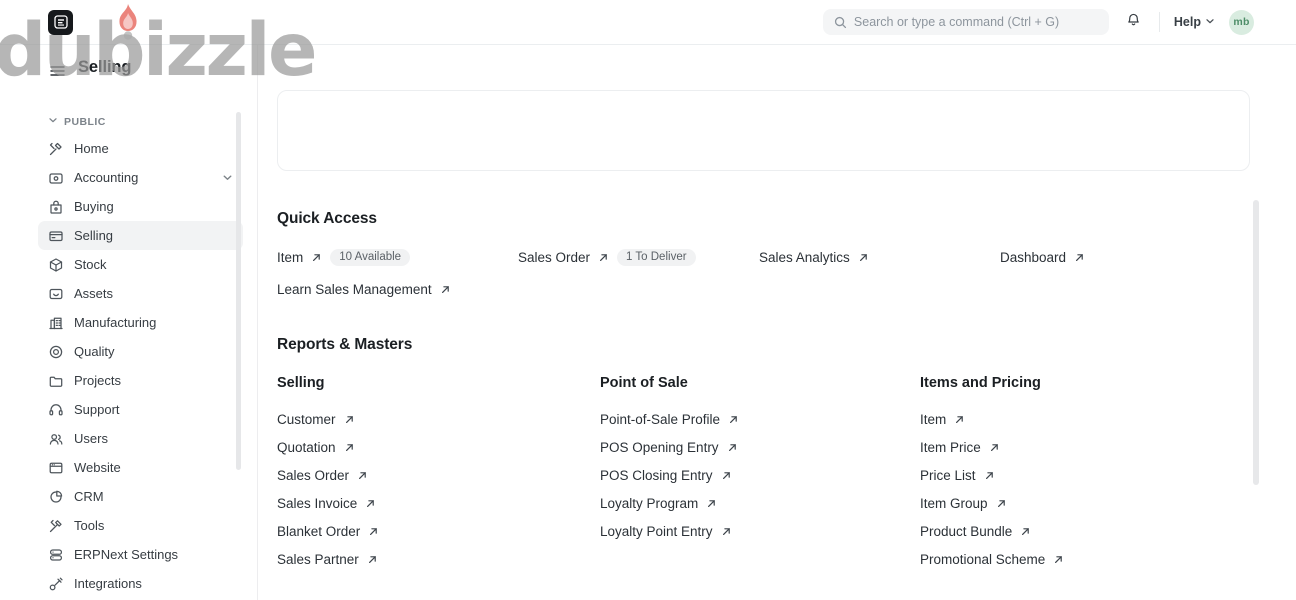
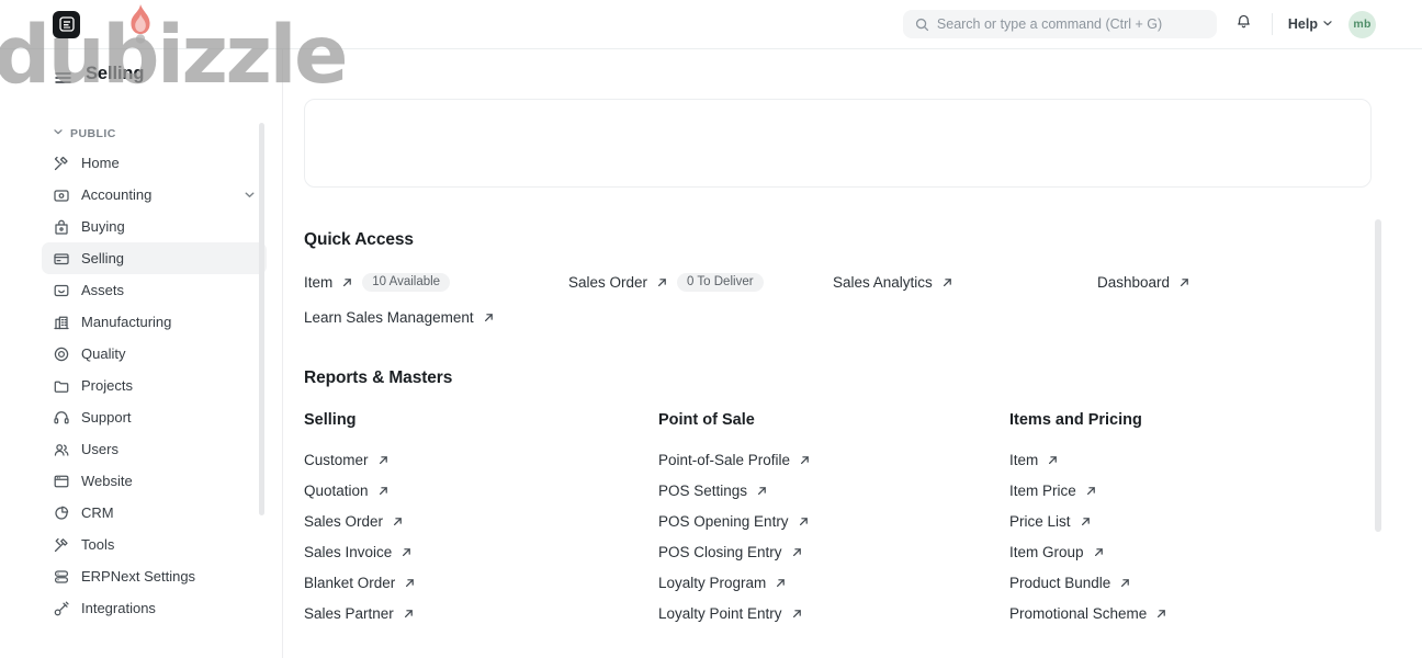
  Search or type a command (Ctrl + G)
  Help
  mb
  Selling
  PUBLIC
  Home
  Accounting
  Buying
  Selling
- Stock
  Assets
  Manufacturing
  Quality
  Projects
  Support
  Users
  Website
  CRM
  Tools
  ERPNext Settings
  Integrations
  Quick Access
  Item
  10 Available
  Sales Order
- 1 To Deliver
+ 0 To Deliver
  Sales Analytics
  Dashboard
  Learn Sales Management
  Reports & Masters
  Selling
  Customer
  Quotation
  Sales Order
  Sales Invoice
  Blanket Order
  Sales Partner
  Point of Sale
  Point-of-Sale Profile
+ POS Settings
  POS Opening Entry
  POS Closing Entry
  Loyalty Program
  Loyalty Point Entry
  Items and Pricing
  Item
  Item Price
  Price List
  Item Group
  Product Bundle
  Promotional Scheme
  dubizzle
